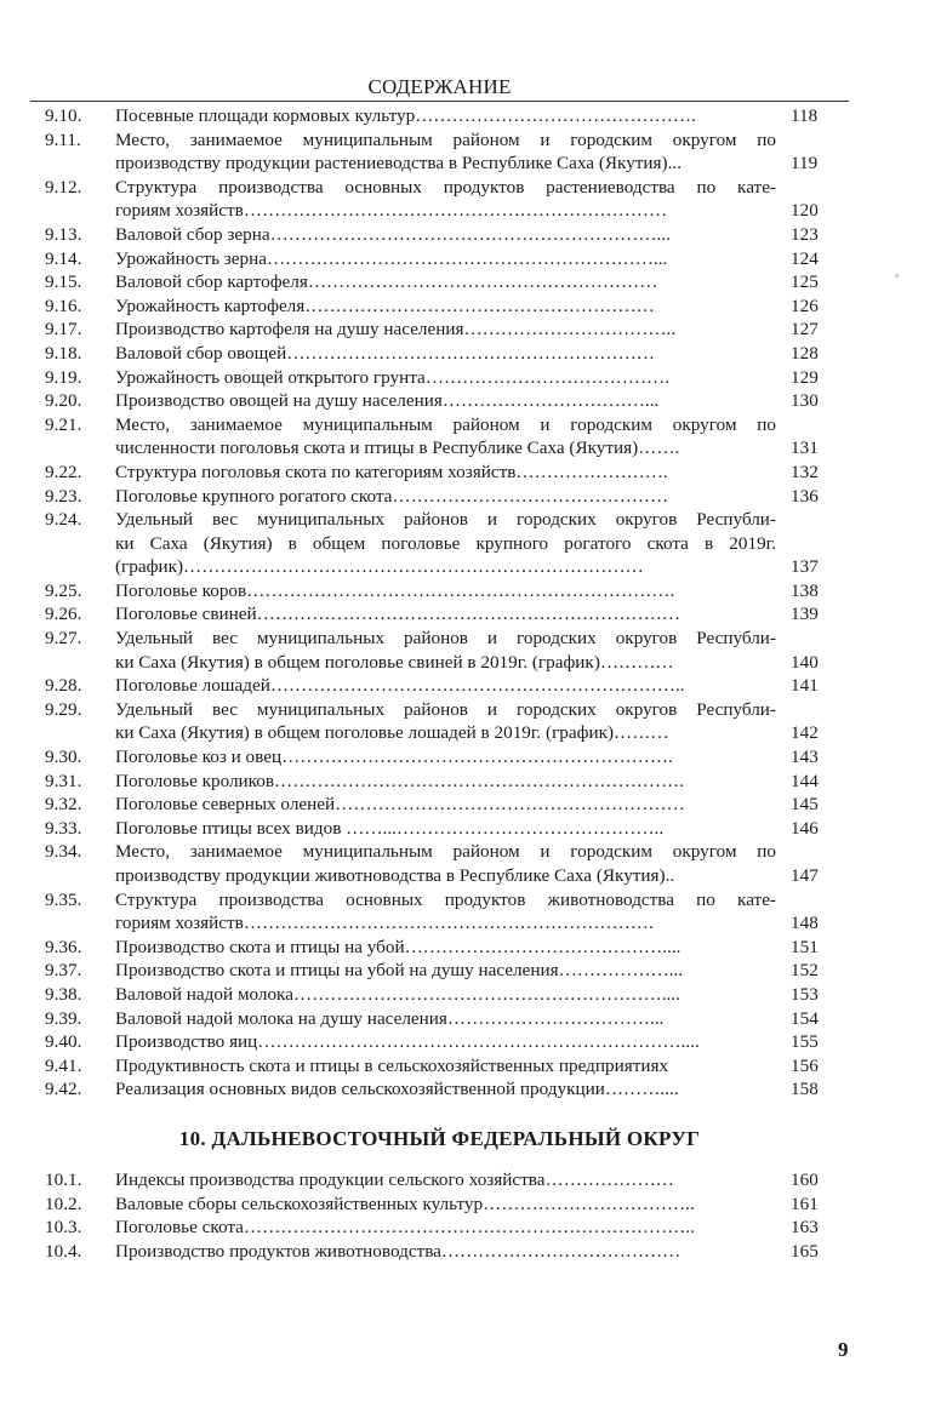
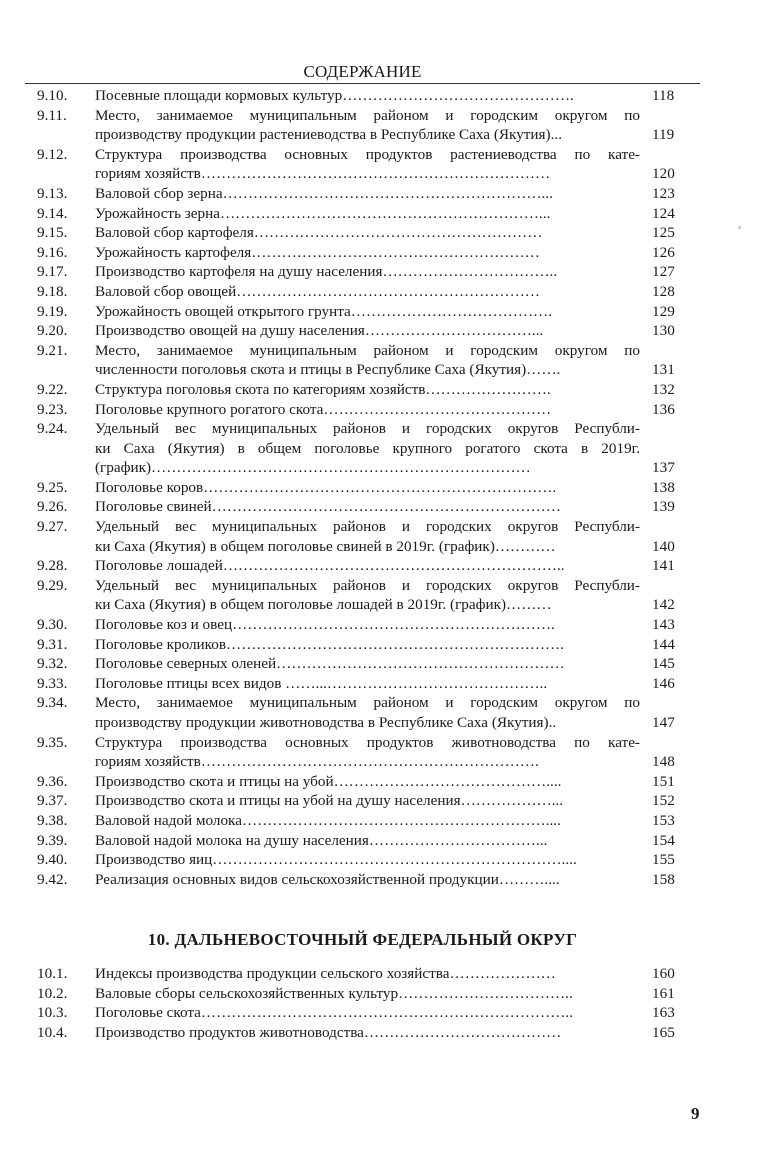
  СОДЕРЖАНИЕ
  9.10.
  Посевные площади кормовых культур……………………………………….
  118
  9.11.
  Место, занимаемое муниципальным районом и городским округом по
  производству продукции растениеводства в Республике Саха (Якутия)...
  119
  9.12.
  Структура производства основных продуктов растениеводства по кате-
  гориям хозяйств……………………………………………………………
  120
  9.13.
  Валовой сбор зерна………………………………………………………...
  123
  9.14.
  Урожайность зерна………………………………………………………...
  124
  9.15.
  Валовой сбор картофеля…………………………………………………
  125
  9.16.
  Урожайность картофеля…………………………………………………
  126
  9.17.
  Производство картофеля на душу населения……………………………..
  127
  9.18.
  Валовой сбор овощей……………………………………………………
  128
  9.19.
  Урожайность овощей открытого грунта………………………………….
  129
  9.20.
  Производство овощей на душу населения……………………………...
  130
  9.21.
  Место, занимаемое муниципальным районом и городским округом по
  численности поголовья скота и птицы в Республике Саха (Якутия)…….
  131
  9.22.
  Структура поголовья скота по категориям хозяйств…………………….
  132
  9.23.
  Поголовье крупного рогатого скота………………………………………
  136
  9.24.
  Удельный вес муниципальных районов и городских округов Республи-
  ки Саха (Якутия) в общем поголовье крупного рогатого скота в 2019г.
  (график)…………………………………………………………………
  137
  9.25.
  Поголовье коров…………………………………………………………….
  138
  9.26.
  Поголовье свиней……………………………………………………………
  139
  9.27.
  Удельный вес муниципальных районов и городских округов Республи-
  ки Саха (Якутия) в общем поголовье свиней в 2019г. (график)…………
  140
  9.28.
  Поголовье лошадей…………………………………………………………..
  141
  9.29.
  Удельный вес муниципальных районов и городских округов Республи-
  ки Саха (Якутия) в общем поголовье лошадей в 2019г. (график)………
  142
  9.30.
  Поголовье коз и овец……………………………………………………….
  143
  9.31.
  Поголовье кроликов………………………………………………………….
  144
  9.32.
  Поголовье северных оленей…………………………………………………
  145
  9.33.
  Поголовье птицы всех видов ……...……………………………………..
  146
  9.34.
  Место, занимаемое муниципальным районом и городским округом по
  производству продукции животноводства в Республике Саха (Якутия)..
  147
  9.35.
  Структура производства основных продуктов животноводства по кате-
  гориям хозяйств………………………………………………………….
  148
  9.36.
  Производство скота и птицы на убой……………………………………....
  151
  9.37.
  Производство скота и птицы на убой на душу населения………………...
  152
  9.38.
  Валовой надой молока……………………………………………………....
  153
  9.39.
  Валовой надой молока на душу населения……………………………...
  154
  9.40.
  Производство яиц……………………………………………………………....
  155
- 9.41.
- Продуктивность скота и птицы в сельскохозяйственных предприятиях
- 156
  9.42.
  Реализация основных видов сельскохозяйственной продукции………....
  158
  10. ДАЛЬНЕВОСТОЧНЫЙ ФЕДЕРАЛЬНЫЙ ОКРУГ
  10.1.
  Индексы производства продукции сельского хозяйства…………………
  160
  10.2.
  Валовые сборы сельскохозяйственных культур……………………………..
  161
  10.3.
  Поголовье скота………………………………………………………………..
  163
  10.4.
  Производство продуктов животноводства…………………………………
  165
  9
